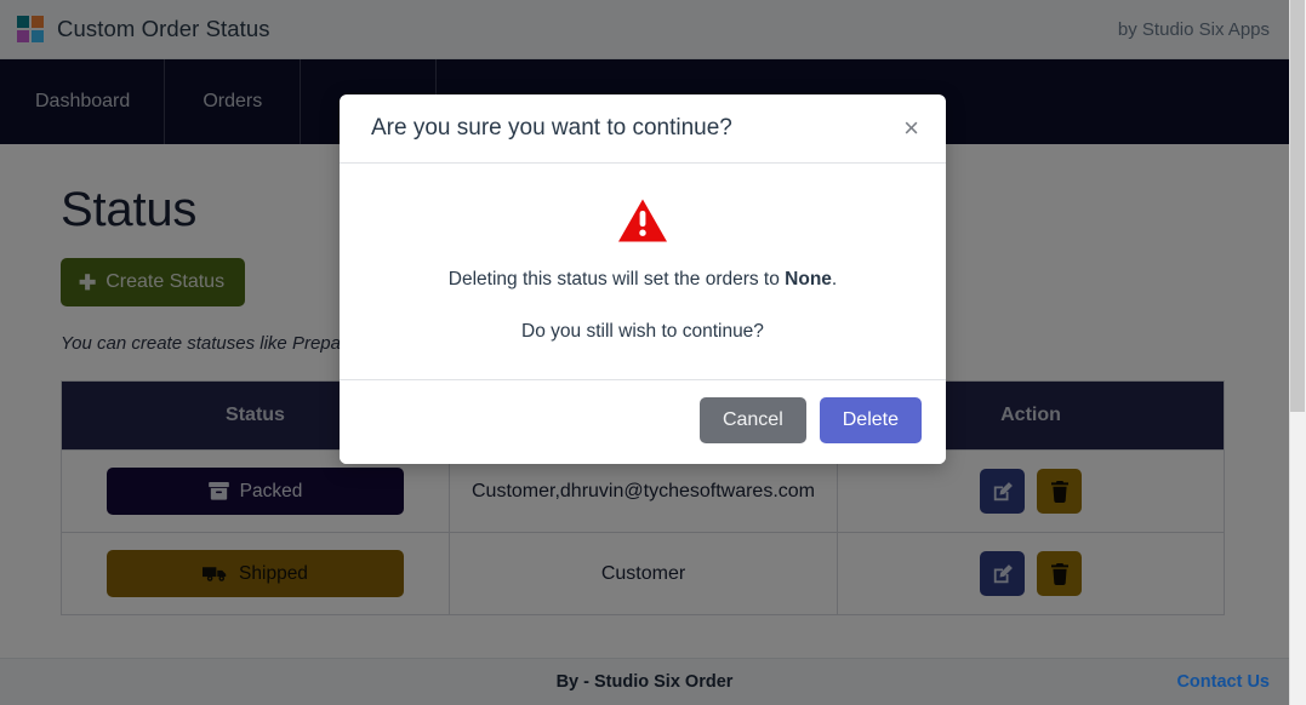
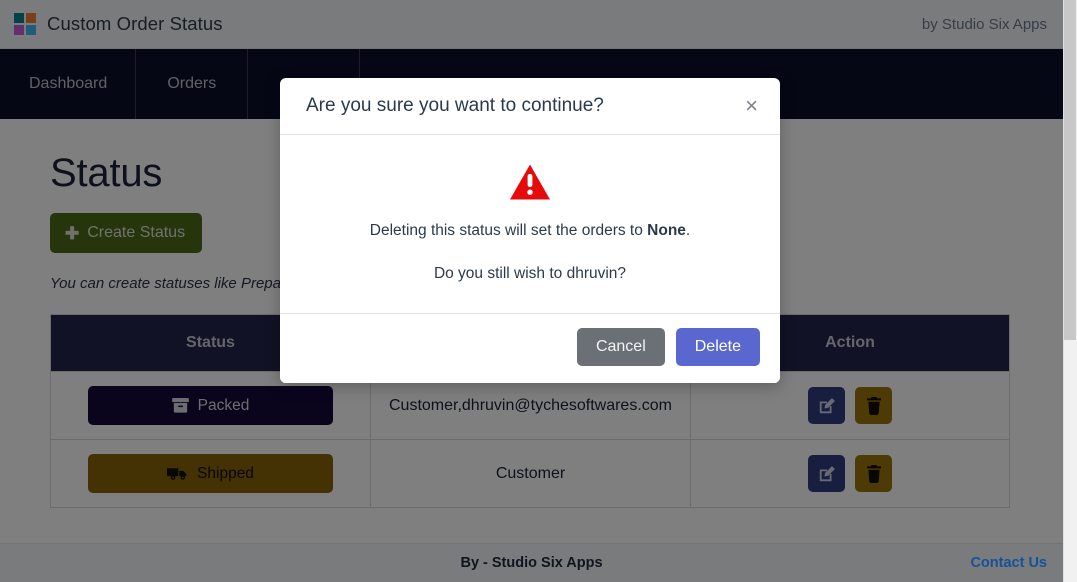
  Custom Order Status
  by Studio Six Apps
  Dashboard
  Orders
  Status
  ✚
  Create Status
  Status		Action
  Packed	Customer,dhruvin@tychesoftwares.com
  Shipped	Customer
- By - Studio Six Order
+ By - Studio Six Apps
  Contact Us
  Are you sure you want to continue?
  ×
  Deleting this status will set the orders to None.
- Do you still wish to continue?
+ Do you still wish to dhruvin?
  Cancel
  Delete
